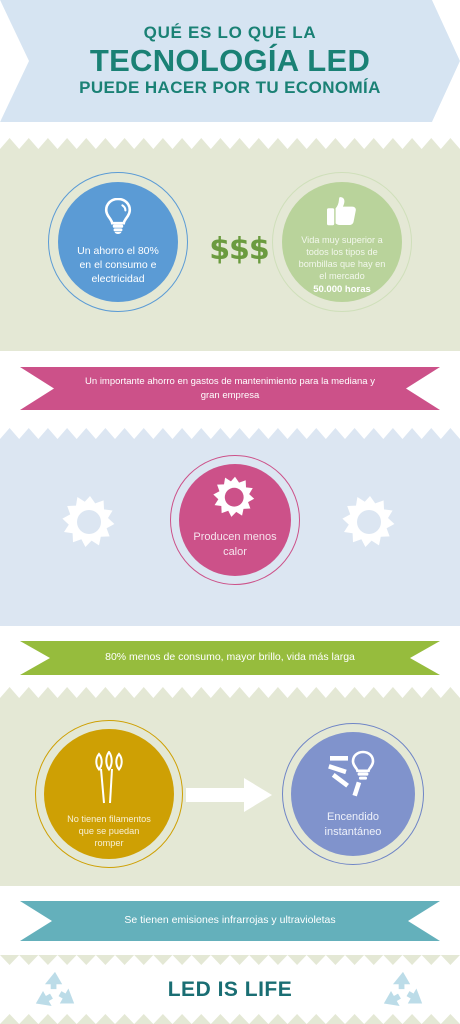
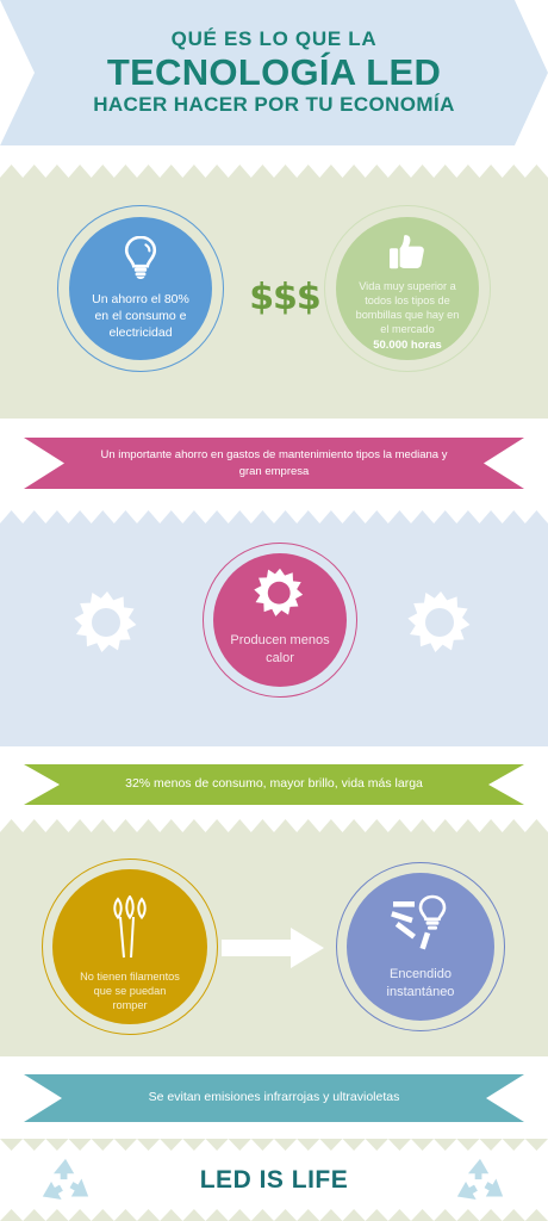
  QUÉ ES LO QUE LA
  TECNOLOGÍA LED
- PUEDE HACER POR TU ECONOMÍA
+ HACER HACER POR TU ECONOMÍA
  Un ahorro el 80%
  en el consumo e
  electricidad
  $$$
  Vida muy superior a
  todos los tipos de
  bombillas que hay en
  el mercado
  50.000 horas
- Un importante ahorro en gastos de mantenimiento para la mediana y gran empresa
+ Un importante ahorro en gastos de mantenimiento tipos la mediana y gran empresa
  Producen menos
  calor
- 80% menos de consumo, mayor brillo, vida más larga
+ 32% menos de consumo, mayor brillo, vida más larga
  No tienen filamentos
  que se puedan
  romper
  Encendido
  instantáneo
- Se tienen emisiones infrarrojas y ultravioletas
+ Se evitan emisiones infrarrojas y ultravioletas
  LED IS LIFE
